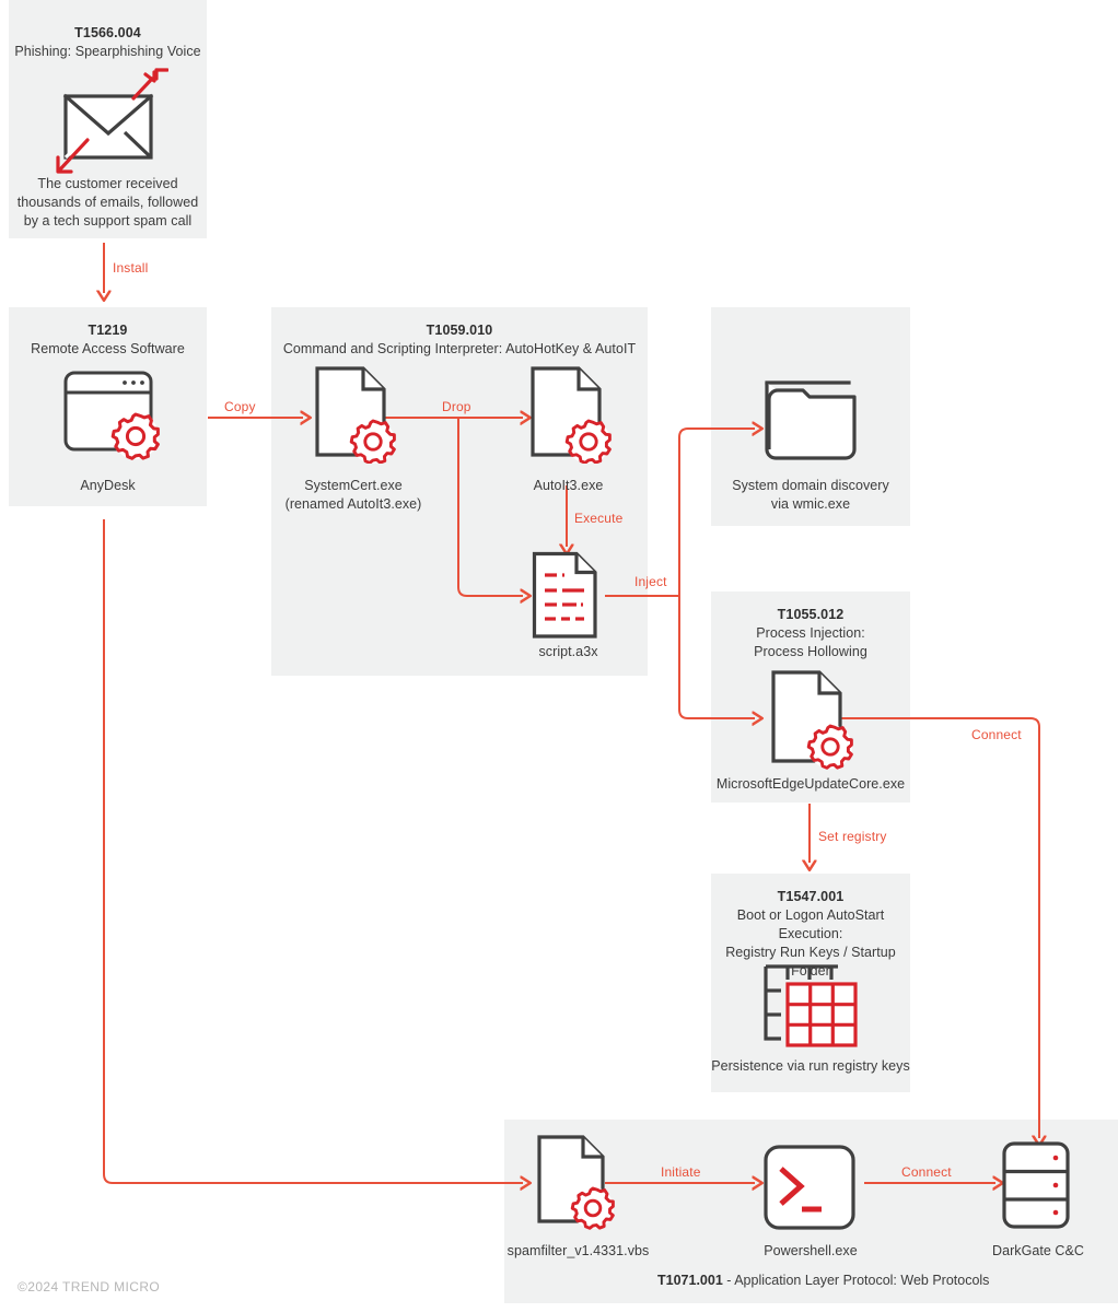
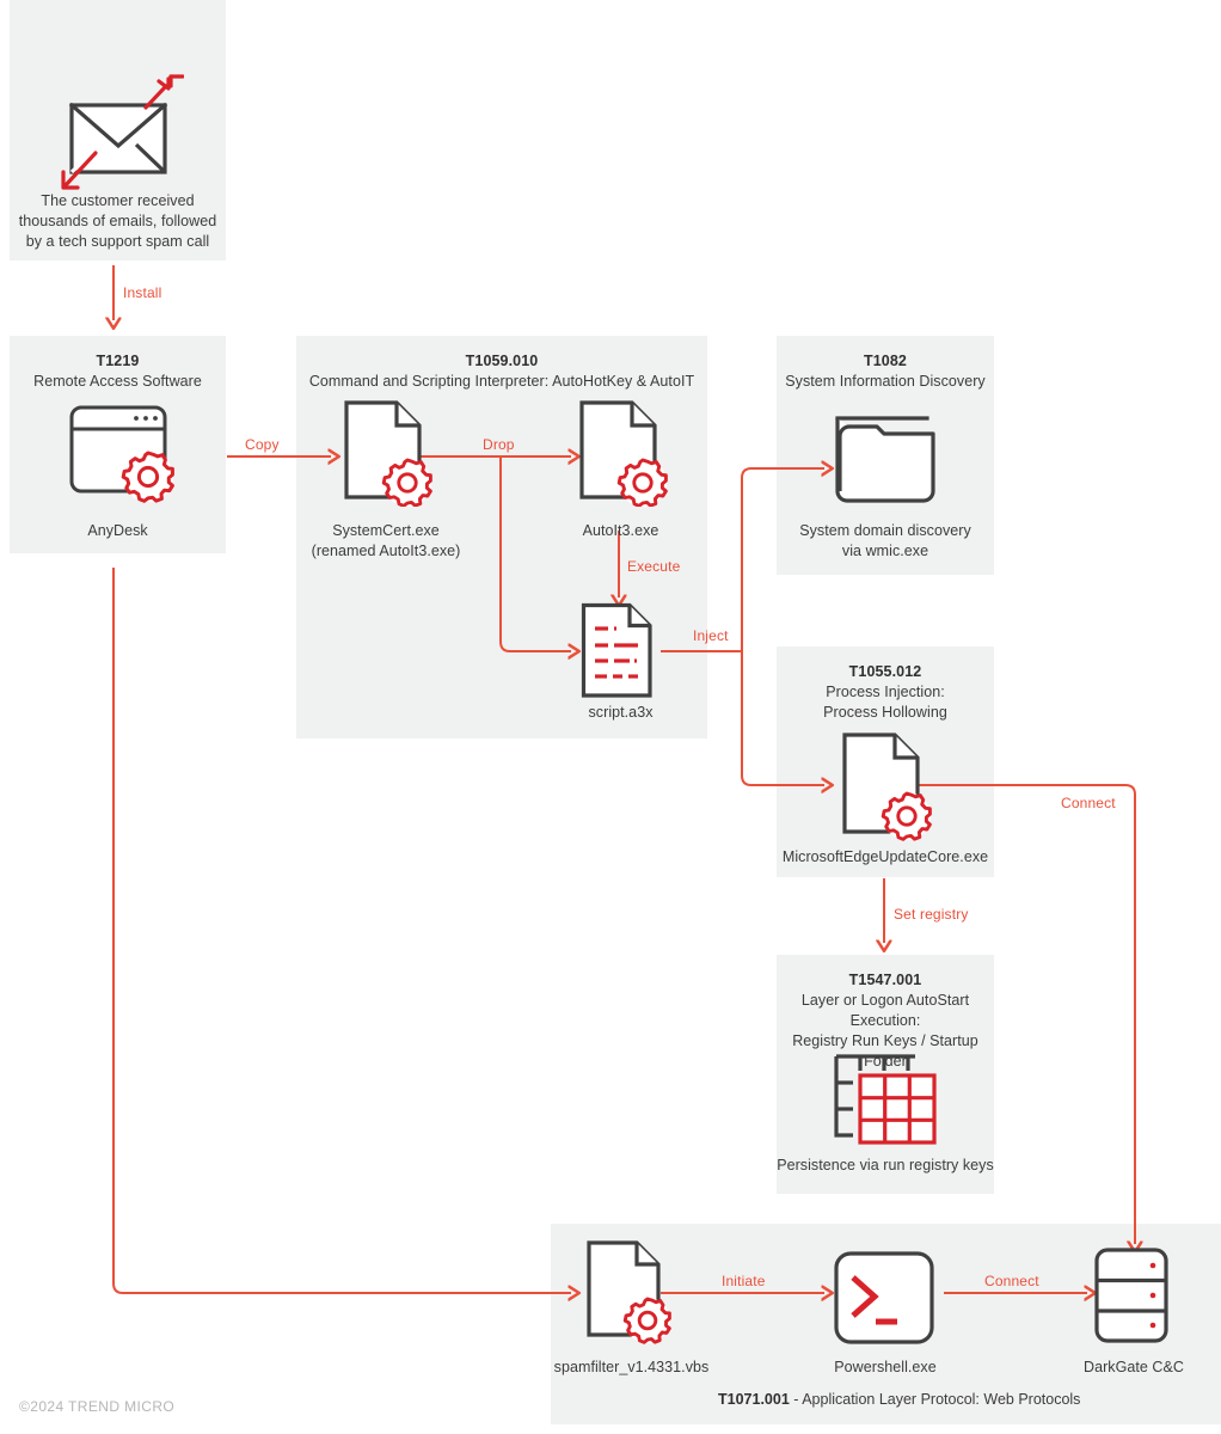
  Install
  Copy
  Drop
  Execute
  Inject
  Set registry
  Connect
  Initiate
  Connect
- T1566.004
- Phishing: Spearphishing Voice
  The customer received
  thousands of emails, followed
  by a tech support spam call
  T1219
  Remote Access Software
  AnyDesk
  T1059.010
  Command and Scripting Interpreter: AutoHotKey & AutoIT
  SystemCert.exe
  (renamed AutoIt3.exe)
  AutoIt3.exe
  script.a3x
+ T1082
+ System Information Discovery
  System domain discovery
  via wmic.exe
  T1055.012
  Process Injection:
  Process Hollowing
  MicrosoftEdgeUpdateCore.exe
  T1547.001
- Boot or Logon AutoStart Execution:
+ Layer or Logon AutoStart Execution:
  Registry Run Keys / Startup Foder
  Persistence via run registry keys
  spamfilter_v1.4331.vbs
  Powershell.exe
  DarkGate C&C
  T1071.001 - Application Layer Protocol: Web Protocols
  ©2024 TREND MICRO
